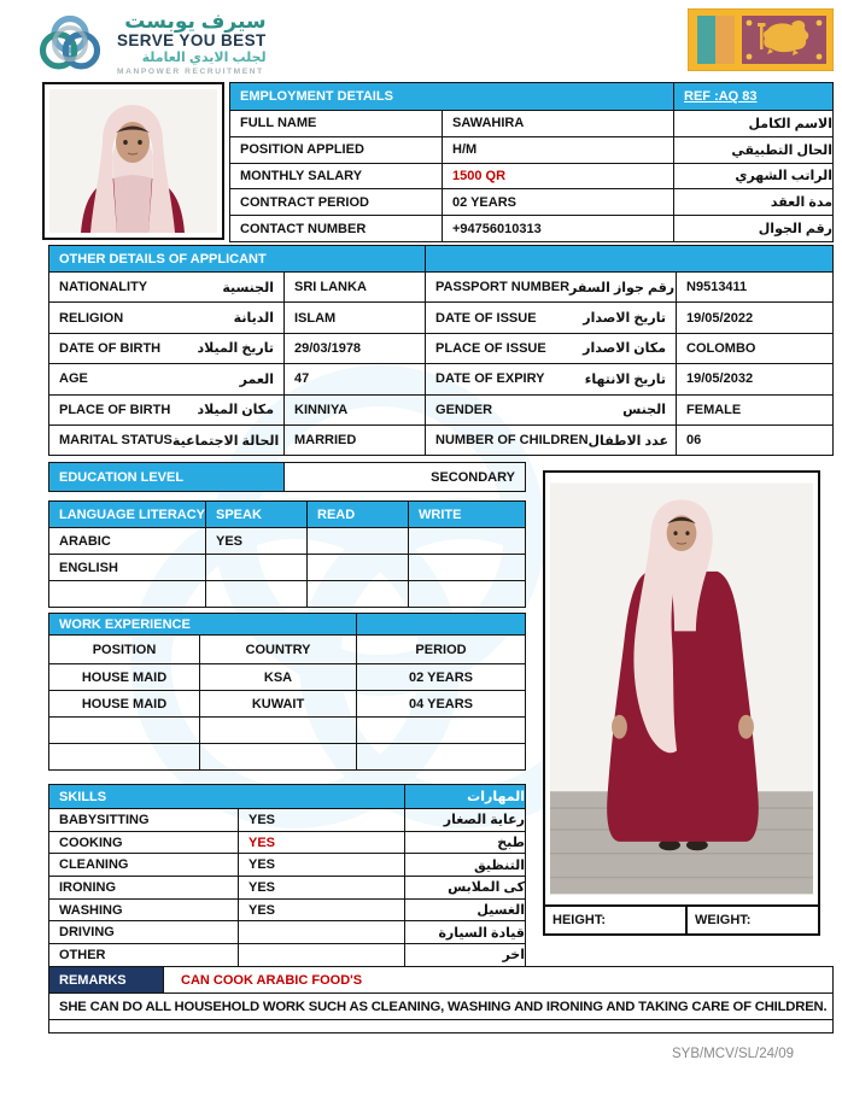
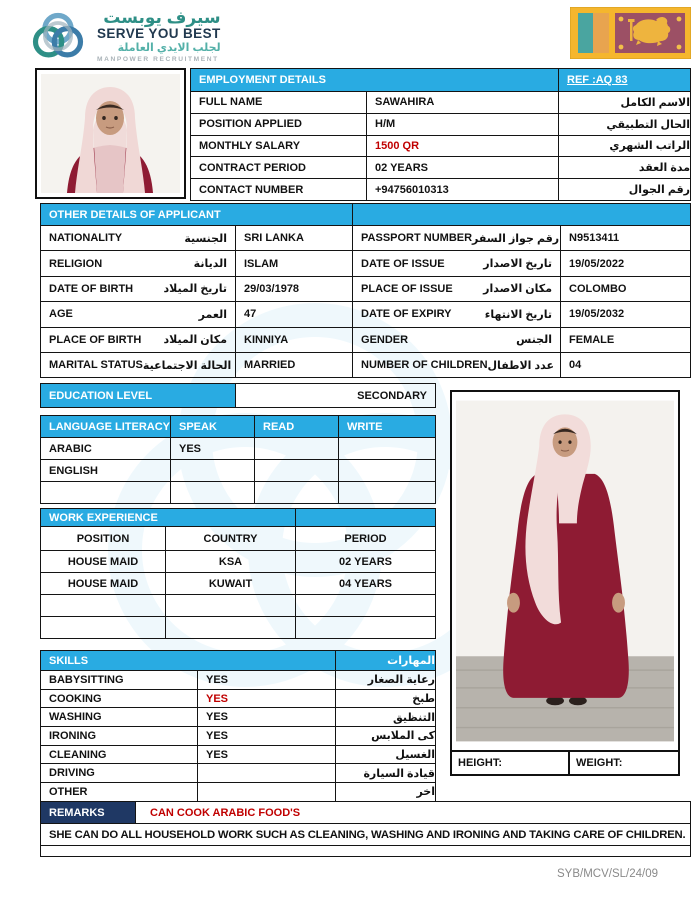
  سيرف يوبست
  SERVE YOU BEST
  لجلب الايدي العاملة
  EMPLOYMENT DETAILS	REF :AQ 83
  FULL NAME	SAWAHIRA	الاسم الكامل
  POSITION APPLIED	H/M	الحال التطبيقي
  MONTHLY SALARY	1500 QR	الراتب الشهري
  CONTRACT PERIOD	02 YEARS	مدة العقد
  CONTACT NUMBER	+94756010313	رقم الجوال
  OTHER DETAILS OF APPLICANT
  NATIONALITY الجنسية	SRI LANKA	PASSPORT NUMBER رقم جواز السفر	N9513411
  RELIGION الديانة	ISLAM	DATE OF ISSUE تاريخ الاصدار	19/05/2022
  DATE OF BIRTH تاريخ الميلاد	29/03/1978	PLACE OF ISSUE مكان الاصدار	COLOMBO
  AGE العمر	47	DATE OF EXPIRY تاريخ الانتهاء	19/05/2032
  PLACE OF BIRTH مكان الميلاد	KINNIYA	GENDER الجنس	FEMALE
- MARITAL STATUS الحالة الاجتماعية	MARRIED	NUMBER OF CHILDREN عدد الاطفال	06
+ MARITAL STATUS الحالة الاجتماعية	MARRIED	NUMBER OF CHILDREN عدد الاطفال	04
  EDUCATION LEVEL	SECONDARY
  LANGUAGE LITERACY	SPEAK	READ	WRITE
  ARABIC	YES
  ENGLISH
  WORK EXPERIENCE
  POSITION	COUNTRY	PERIOD
  HOUSE MAID	KSA	02 YEARS
  HOUSE MAID	KUWAIT	04 YEARS
  SKILLS	المهارات
  BABYSITTING	YES	رعاية الصغار
  COOKING	YES	طبخ
- CLEANING	YES	التنظيق
+ WASHING	YES	التنظيق
  IRONING	YES	كى الملابس
- WASHING	YES	الغسيل
+ CLEANING	YES	الغسيل
  DRIVING		قيادة السيارة
  OTHER		اخر
  HEIGHT:
  WEIGHT:
  REMARKS	CAN COOK ARABIC FOOD'S
  SHE CAN DO ALL HOUSEHOLD WORK SUCH AS CLEANING, WASHING AND IRONING AND TAKING CARE OF CHILDREN.
  SYB/MCV/SL/24/09
